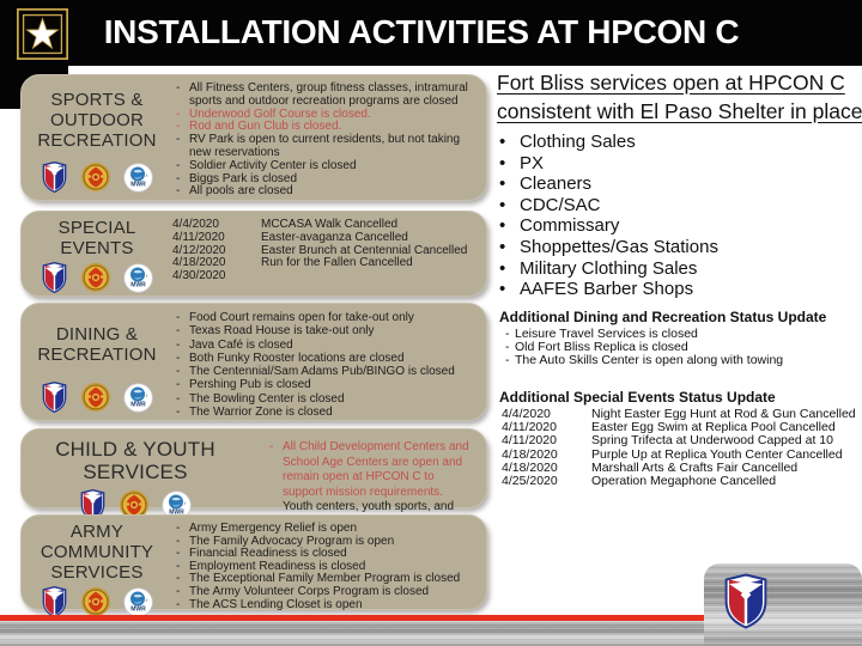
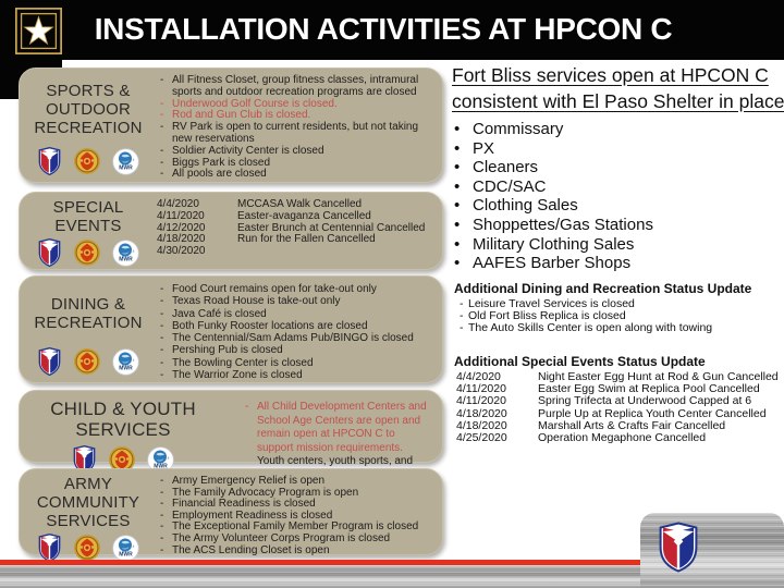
  INSTALLATION ACTIVITIES AT HPCON C
  SPORTS &
  OUTDOOR
  RECREATION
  -
- All Fitness Centers, group fitness classes, intramural sports and outdoor recreation programs are closed
+ All Fitness Closet, group fitness classes, intramural sports and outdoor recreation programs are closed
  -
  Underwood Golf Course is closed.
  -
  Rod and Gun Club is closed.
  -
  RV Park is open to current residents, but not taking new reservations
  -
  Soldier Activity Center is closed
  -
  Biggs Park is closed
  -
  All pools are closed
  SPECIAL
  EVENTS
  4/4/2020
  MCCASA Walk Cancelled
  4/11/2020
  Easter-avaganza Cancelled
  4/12/2020
  Easter Brunch at Centennial Cancelled
  4/18/2020
  Run for the Fallen Cancelled
  4/30/2020
  DINING &
  RECREATION
  -
  Food Court remains open for take-out only
  -
  Texas Road House is take-out only
  -
  Java Café is closed
  -
  Both Funky Rooster locations are closed
  -
  The Centennial/Sam Adams Pub/BINGO is closed
  -
  Pershing Pub is closed
  -
  The Bowling Center is closed
  -
  The Warrior Zone is closed
  CHILD & YOUTH
  SERVICES
  -
  All Child Development Centers and School Age Centers are open and remain open at HPCON C to support mission requirements. Youth centers, youth sports, and
  ARMY
  COMMUNITY
  SERVICES
  -
  Army Emergency Relief is open
  -
  The Family Advocacy Program is open
  -
  Financial Readiness is closed
  -
  Employment Readiness is closed
  -
  The Exceptional Family Member Program is closed
  -
  The Army Volunteer Corps Program is closed
  -
  The ACS Lending Closet is open
  Fort Bliss services open at HPCON C
  consistent with El Paso Shelter in place
  •
- Clothing Sales
+ Commissary
  •
  PX
  •
  Cleaners
  •
  CDC/SAC
  •
- Commissary
+ Clothing Sales
  •
  Shoppettes/Gas Stations
  •
  Military Clothing Sales
  •
  AAFES Barber Shops
  Additional Dining and Recreation Status Update
  -
  Leisure Travel Services is closed
  -
  Old Fort Bliss Replica is closed
  -
  The Auto Skills Center is open along with towing
  Additional Special Events Status Update
  4/4/2020
  Night Easter Egg Hunt at Rod & Gun Cancelled
  4/11/2020
  Easter Egg Swim at Replica Pool Cancelled
  4/11/2020
- Spring Trifecta at Underwood Capped at 10
+ Spring Trifecta at Underwood Capped at 6
  4/18/2020
  Purple Up at Replica Youth Center Cancelled
  4/18/2020
  Marshall Arts & Crafts Fair Cancelled
  4/25/2020
  Operation Megaphone Cancelled
